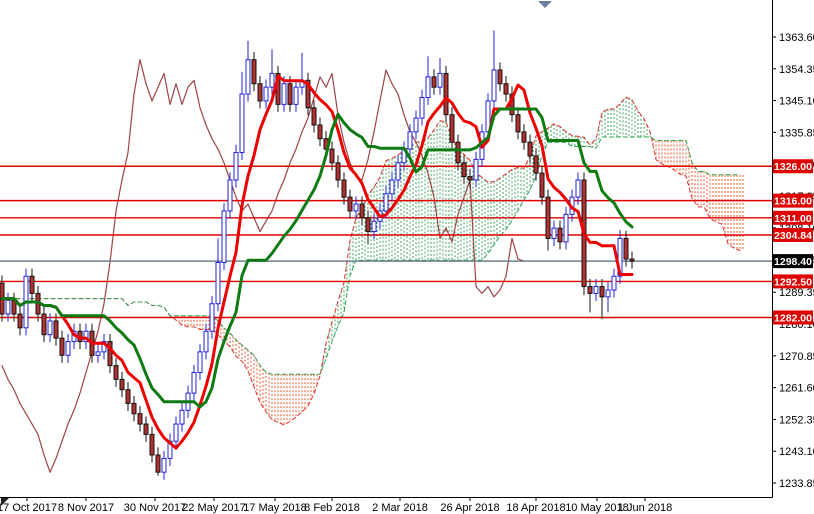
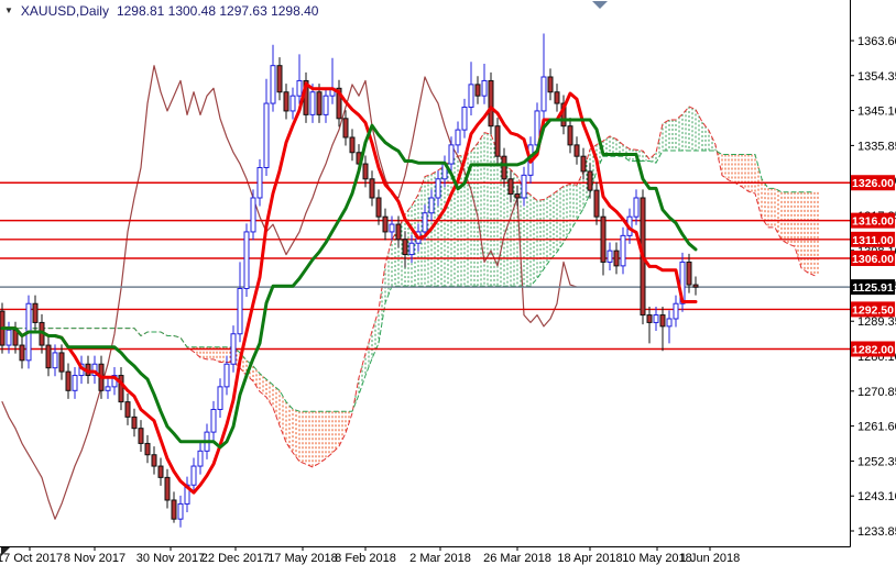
  1363.6
  1354.3
  1345.1
  1335.8
  1289.3
  1280.1
  1270.8
  1261.6
  1252.3
  1243.1
  1233.8
  1326.00
  1316.00
  1311.00
- 2304.84
+ 1306.00
  1292.50
  1282.00
- 1298.40
+ 1125.91
  17 Oct 2017
  8 Nov 2017
  30 Nov 2017
- 22 May 2017
+ 22 Dec 2017
  17 May 2018
  8 Feb 2018
  2 Mar 2018
- 26 Apr 2018
+ 26 Mar 2018
  18 Apr 2018
  10 May 2018
  1 Jun 2018
+ ▼
+ XAUUSD,Daily
+ 1298.81 1300.48 1297.63 1298.40
